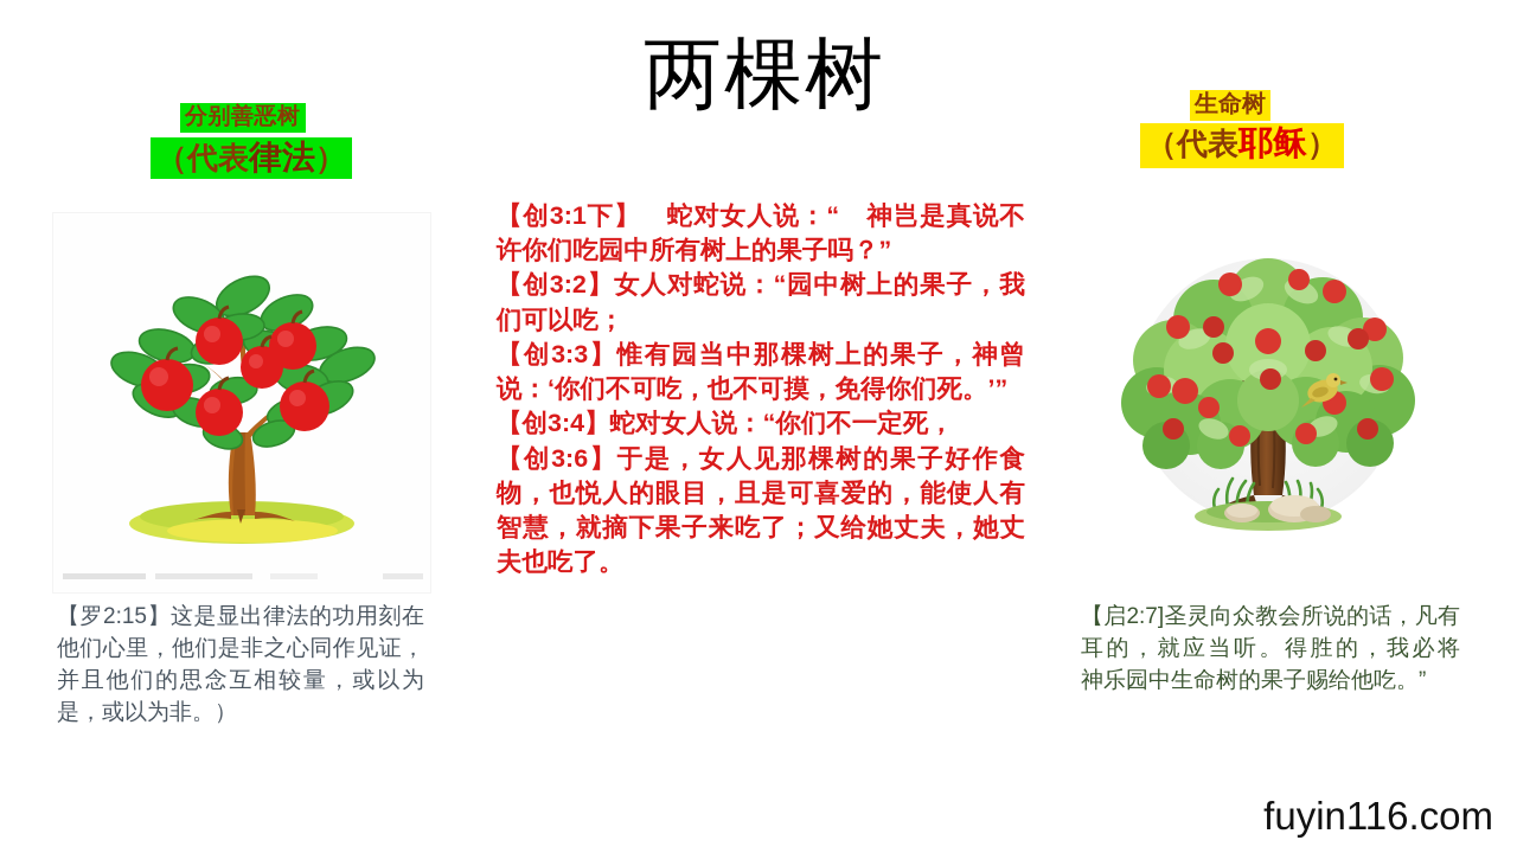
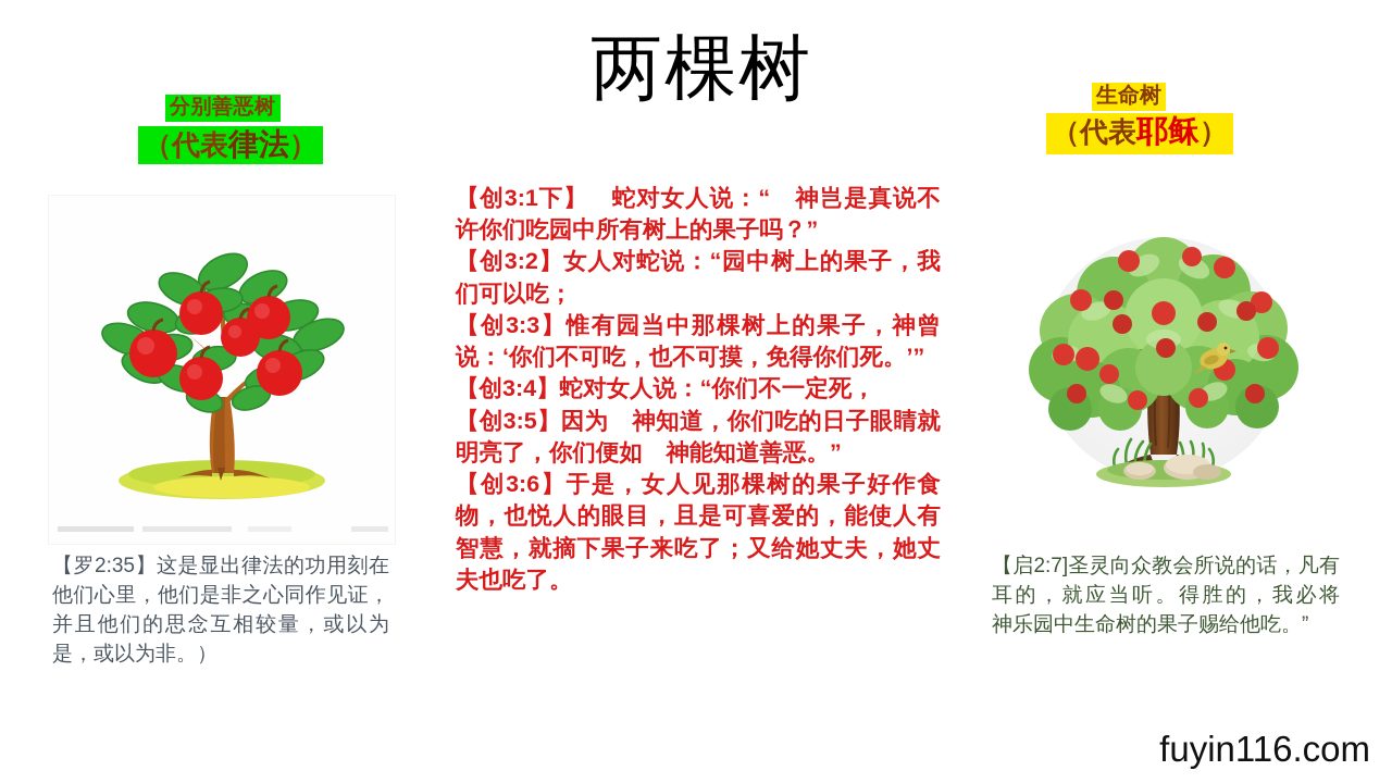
  两棵树
  分别善恶树
  （代表律法）
- 【罗2:15】这是显出律法的功用刻在他们心里，他们是非之心同作见证，并且他们的思念互相较量，或以为是，或以为非。）
+ 【罗2:35】这是显出律法的功用刻在他们心里，他们是非之心同作见证，并且他们的思念互相较量，或以为是，或以为非。）
  【创3:1下】 蛇对女人说：“ 神岂是真说不许你们吃园中所有树上的果子吗？”
  【创3:2】女人对蛇说：“园中树上的果子，我们可以吃；
  【创3:3】惟有园当中那棵树上的果子，神曾说：‘你们不可吃，也不可摸，免得你们死。’”
  【创3:4】蛇对女人说：“你们不一定死，
+ 【创3:5】因为 神知道，你们吃的日子眼睛就明亮了，你们便如 神能知道善恶。”
  【创3:6】于是，女人见那棵树的果子好作食物，也悦人的眼目，且是可喜爱的，能使人有智慧，就摘下果子来吃了；又给她丈夫，她丈夫也吃了。
  生命树
  （代表耶稣）
  【启2:7]圣灵向众教会所说的话，凡有耳的，就应当听。得胜的，我必将 神乐园中生命树的果子赐给他吃。”
  fuyin116.com
